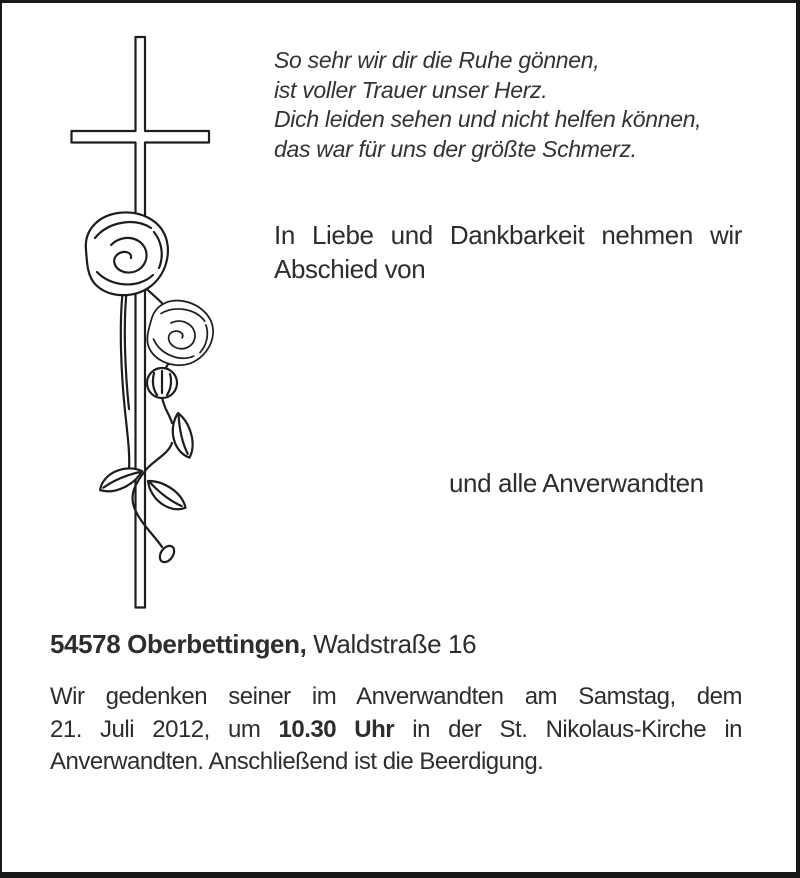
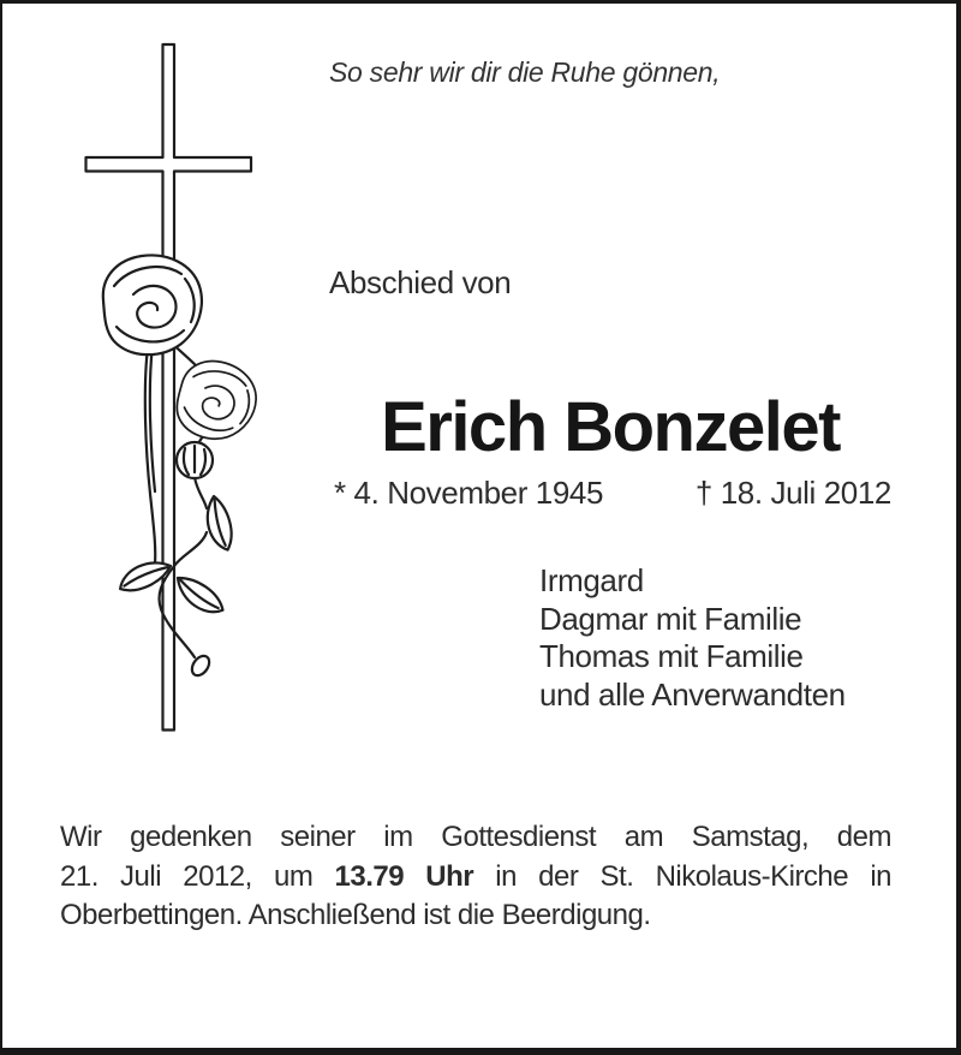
  So sehr wir dir die Ruhe gönnen,
- ist voller Trauer unser Herz.
- Dich leiden sehen und nicht helfen können,
- das war für uns der größte Schmerz.
- In Liebe und Dankbarkeit nehmen wir
  Abschied von
+ Erich Bonzelet
+ * 4. November 1945
+ † 18. Juli 2012
+ Irmgard
+ Dagmar mit Familie
+ Thomas mit Familie
  und alle Anverwandten
- 54578 Oberbettingen, Waldstraße 16
- Wir gedenken seiner im Anverwandten am Samstag, dem
+ Wir gedenken seiner im Gottesdienst am Samstag, dem
- 21. Juli 2012, um 10.30 Uhr in der St. Nikolaus-Kirche in
+ 21. Juli 2012, um 13.79 Uhr in der St. Nikolaus-Kirche in
- Anverwandten. Anschließend ist die Beerdigung.
+ Oberbettingen. Anschließend ist die Beerdigung.
